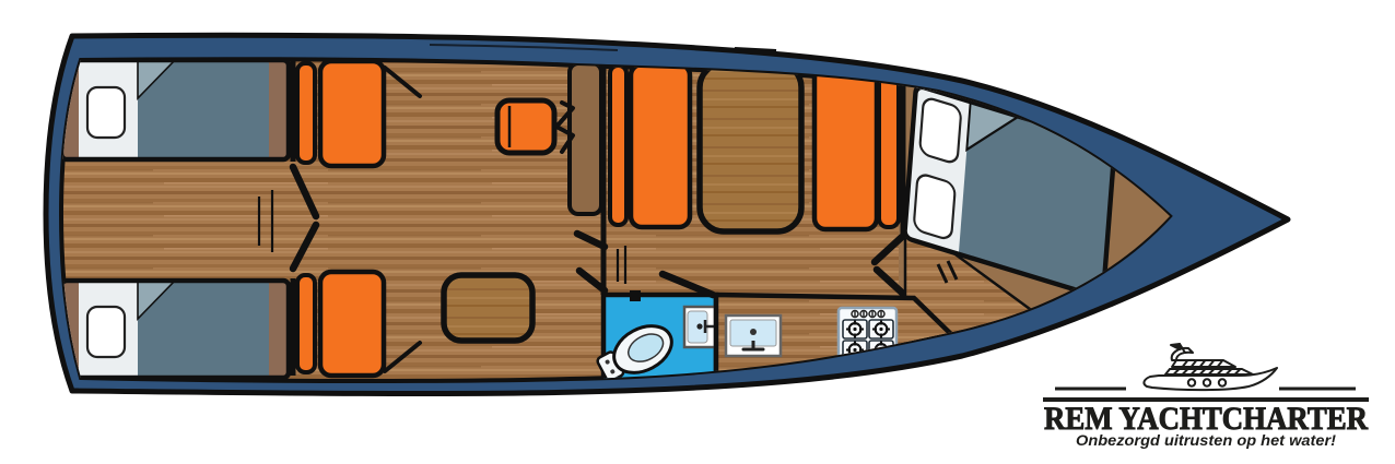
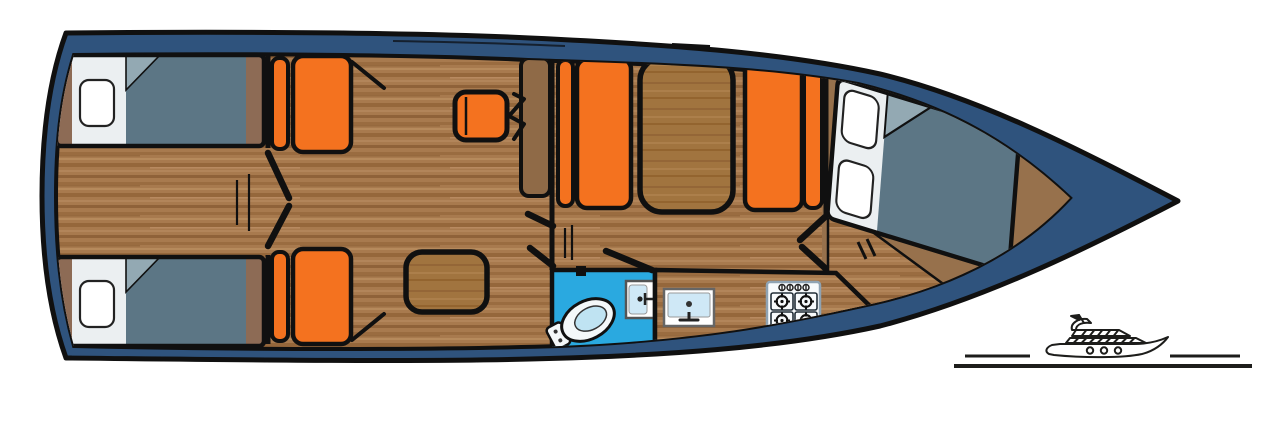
- REM YACHTCHARTER
- Onbezorgd uitrusten op het water!
